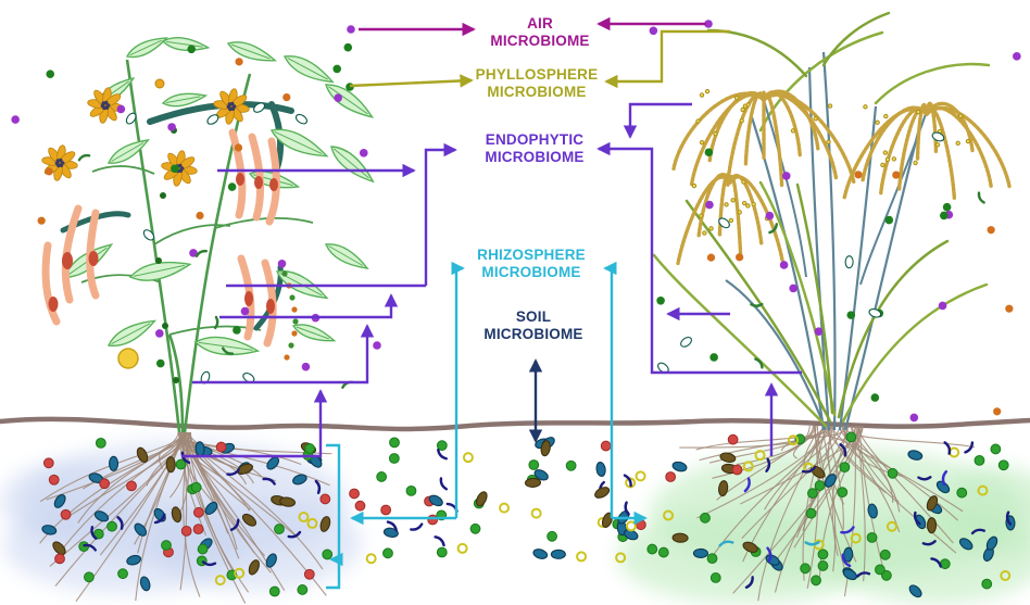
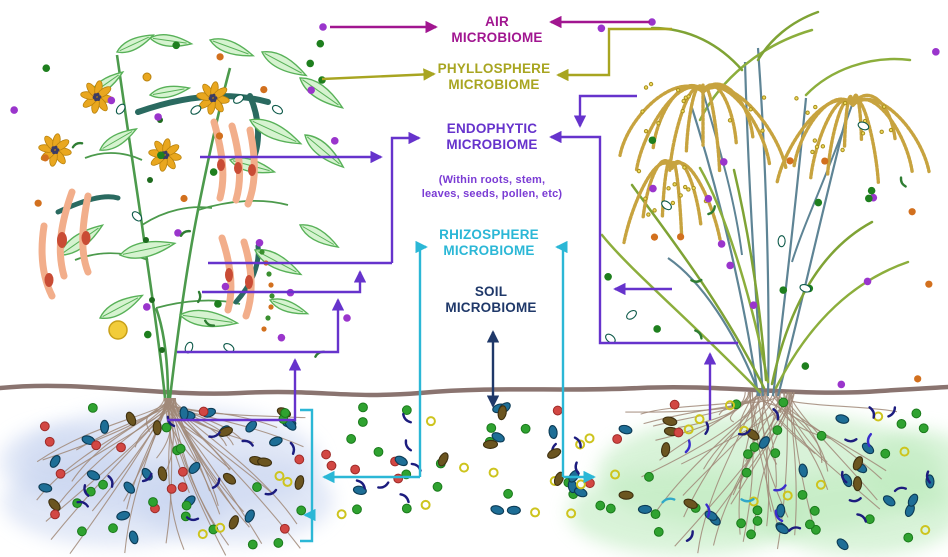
  AIR
  MICROBIOME
  PHYLLOSPHERE
  MICROBIOME
  ENDOPHYTIC
  MICROBIOME
+ (Within roots, stem,
+ leaves, seeds, pollen, etc)
  RHIZOSPHERE
  MICROBIOME
  SOIL
  MICROBIOME
